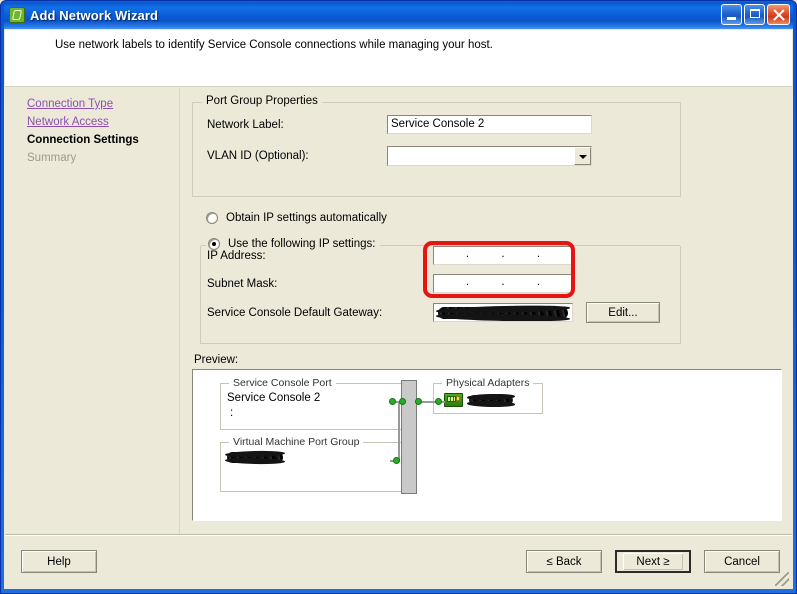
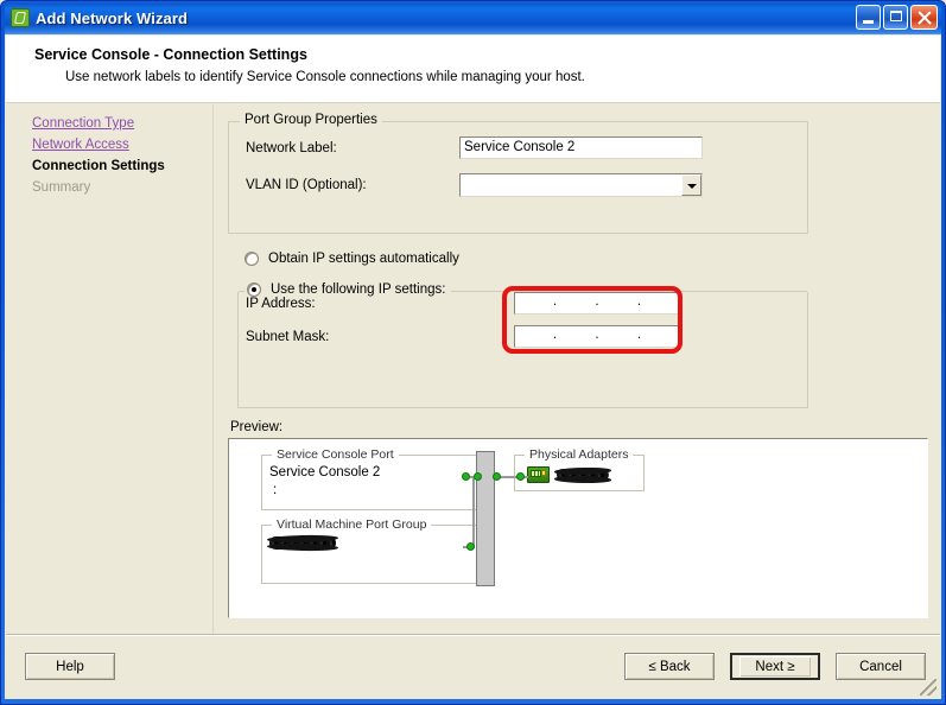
  Add Network Wizard
+ Service Console - Connection Settings
  Use network labels to identify Service Console connections while managing your host.
  Connection Type
  Network Access
  Connection Settings
  Summary
  Port Group Properties
  Network Label:
  Service Console 2
  VLAN ID (Optional):
  Obtain IP settings automatically
  Use the following IP settings:
  IP Address:
  .
  .
  .
  Subnet Mask:
  .
  .
  .
- Service Console Default Gateway:
- Edit...
  Preview:
  Service Console Port
  Service Console 2
  :
  Virtual Machine Port Group
  Physical Adapters
  Help
  ≤ Back
  Next ≥
  Cancel
